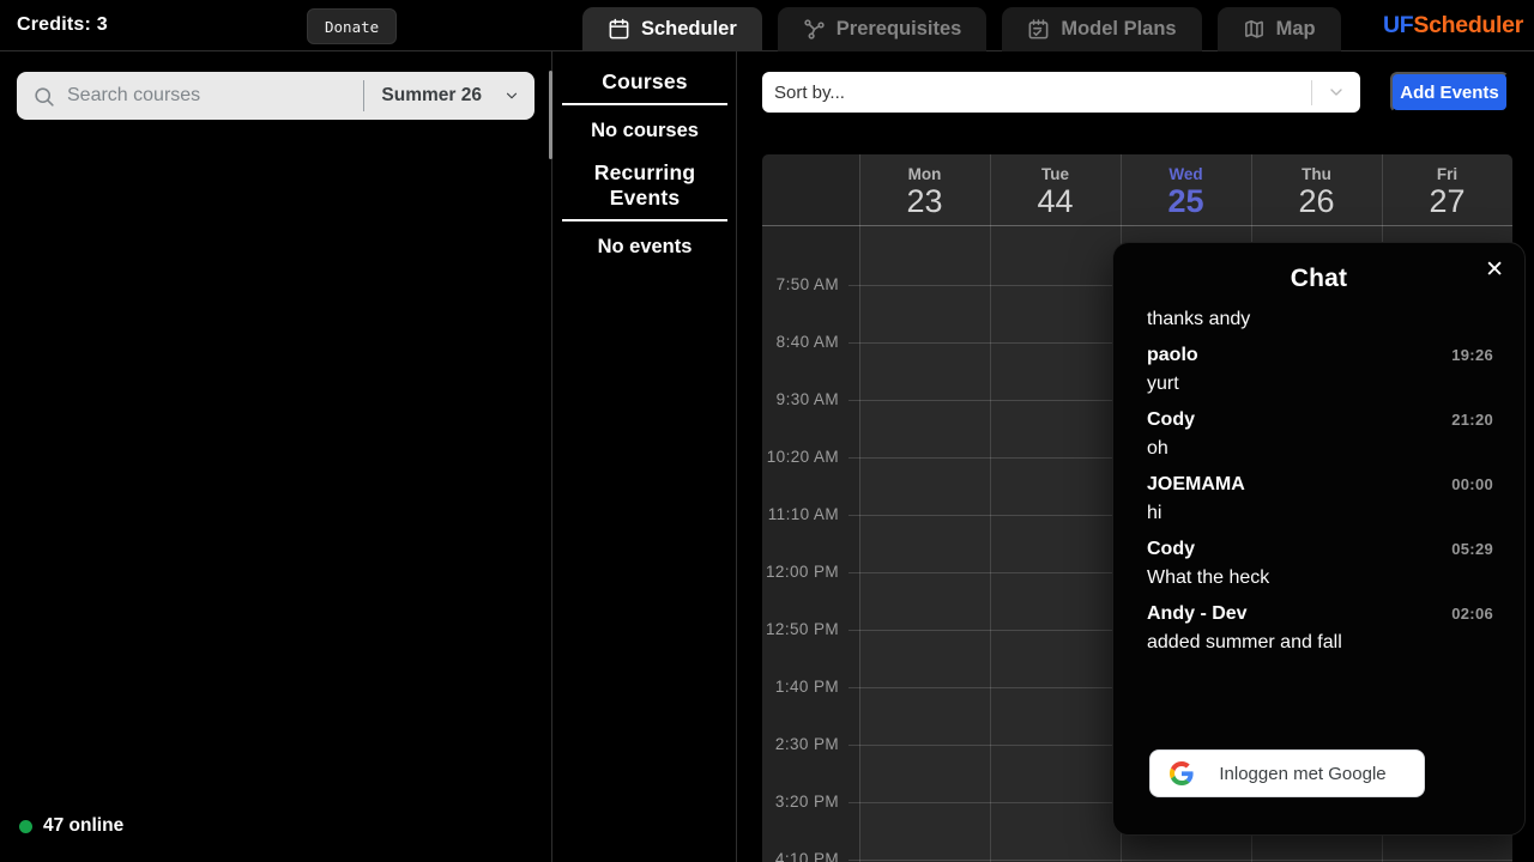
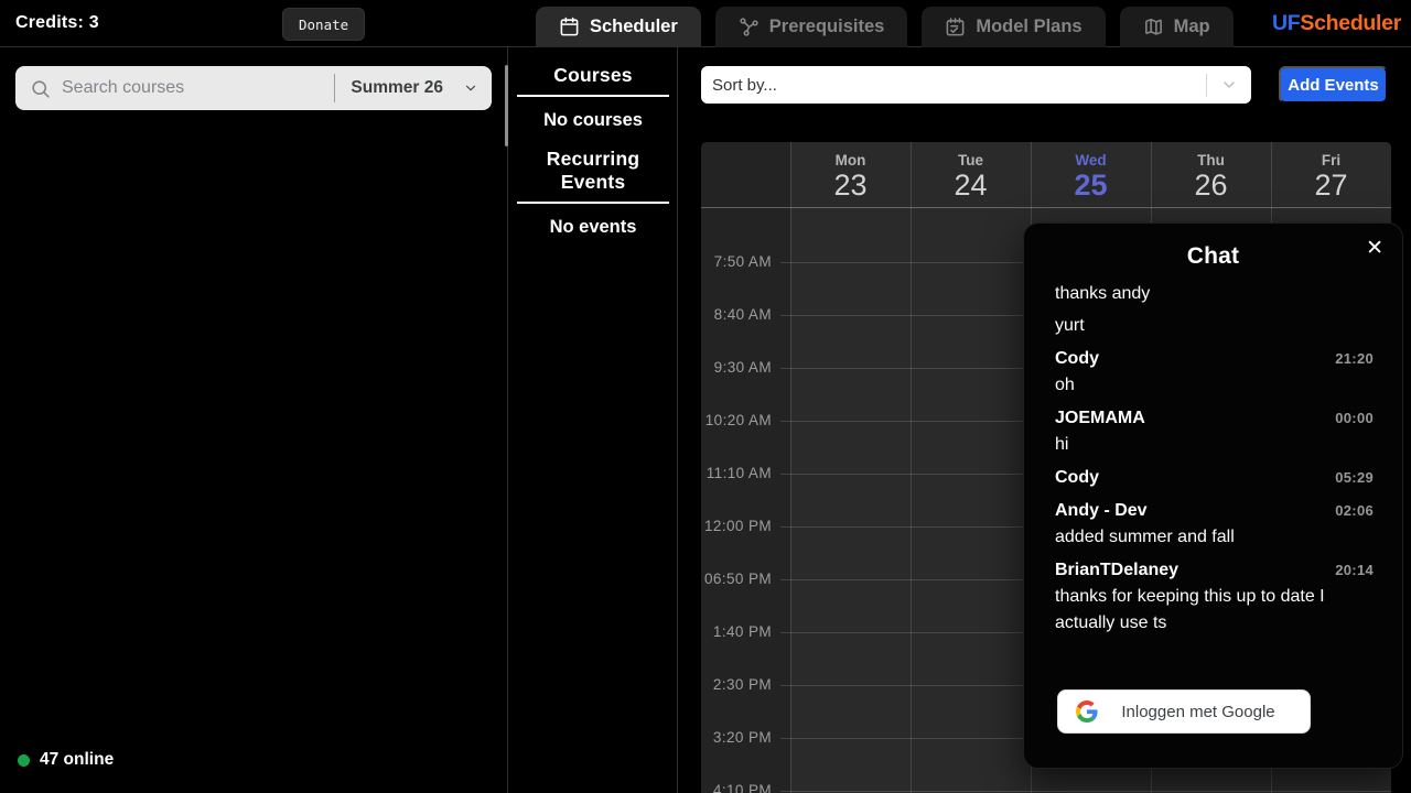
  Credits: 3
  Donate
  Scheduler
  Prerequisites
  Model Plans
  Map
  UFScheduler
  Search courses
  Summer 26
  47 online
  Courses
  No courses
  Recurring Events
  No events
  Sort by...
  Add Events
  Mon
  23
  Tue
- 44
+ 24
  Wed
  25
  Thu
  26
  Fri
  27
  7:50 AM
  8:40 AM
  9:30 AM
  10:20 AM
  11:10 AM
  12:00 PM
- 12:50 PM
+ 06:50 PM
  1:40 PM
  2:30 PM
  3:20 PM
  4:10 PM
  Chat
  ✕
  thanks andy
- paolo
- 19:26
  yurt
  Cody
  21:20
  oh
  JOEMAMA
  00:00
  hi
  Cody
  05:29
- What the heck
  Andy - Dev
  02:06
  added summer and fall
+ BrianTDelaney
+ 20:14
+ thanks for keeping this up to date I actually use ts
  Inloggen met Google
